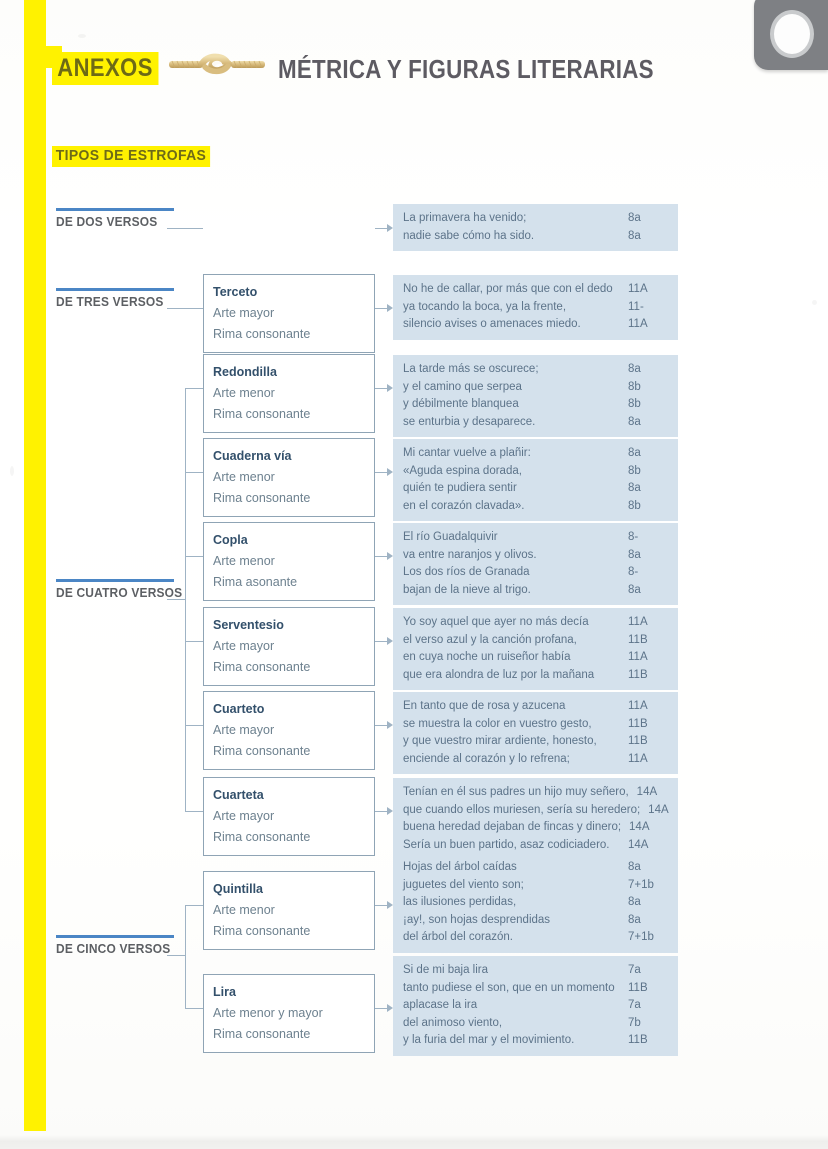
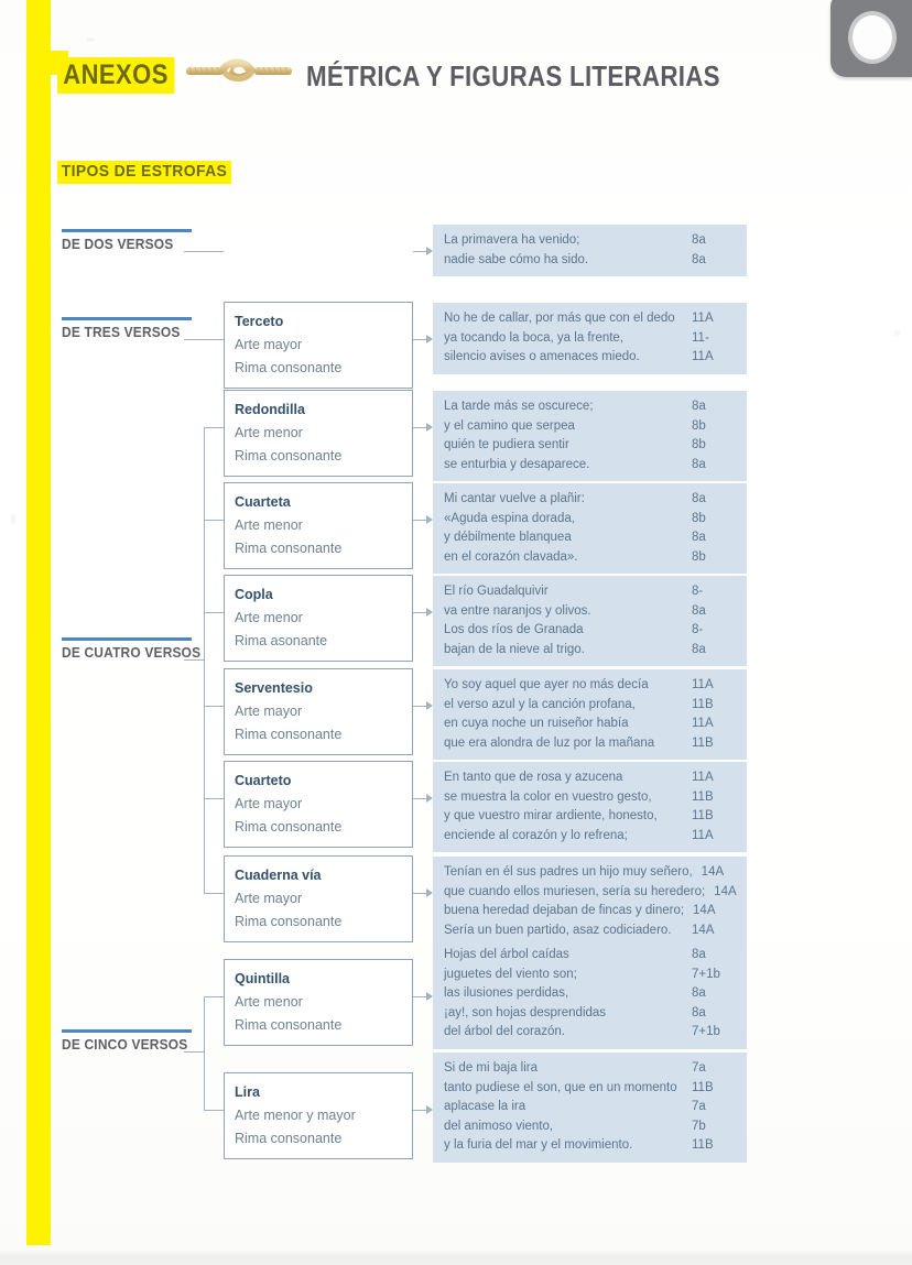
  ANEXOS MÉTRICA Y FIGURAS LITERARIAS
  TIPOS DE ESTROFAS
  DE DOS VERSOS
  DE TRES VERSOS
  DE CUATRO VERSOS
  DE CINCO VERSOS
  Terceto
  Arte mayor
  Rima consonante
  Redondilla
  Arte menor
  Rima consonante
- Cuaderna vía
+ Cuarteta
  Arte menor
  Rima consonante
  Copla
  Arte menor
  Rima asonante
  Serventesio
  Arte mayor
  Rima consonante
  Cuarteto
  Arte mayor
  Rima consonante
- Cuarteta
+ Cuaderna vía
  Arte mayor
  Rima consonante
  Quintilla
  Arte menor
  Rima consonante
  Lira
  Arte menor y mayor
  Rima consonante
  La primavera ha venido;
  8a
  nadie sabe cómo ha sido.
  8a
  No he de callar, por más que con el dedo
  11A
  ya tocando la boca, ya la frente,
  11-
  silencio avises o amenaces miedo.
  11A
  La tarde más se oscurece;
  8a
  y el camino que serpea
  8b
- y débilmente blanquea
+ quién te pudiera sentir
  8b
  se enturbia y desaparece.
  8a
  Mi cantar vuelve a plañir:
  8a
  «Aguda espina dorada,
  8b
- quién te pudiera sentir
+ y débilmente blanquea
  8a
  en el corazón clavada».
  8b
  El río Guadalquivir
  8-
  va entre naranjos y olivos.
  8a
  Los dos ríos de Granada
  8-
  bajan de la nieve al trigo.
  8a
  Yo soy aquel que ayer no más decía
  11A
  el verso azul y la canción profana,
  11B
  en cuya noche un ruiseñor había
  11A
  que era alondra de luz por la mañana
  11B
  En tanto que de rosa y azucena
  11A
  se muestra la color en vuestro gesto,
  11B
  y que vuestro mirar ardiente, honesto,
  11B
  enciende al corazón y lo refrena;
  11A
  Tenían en él sus padres un hijo muy señero,
  14A
  que cuando ellos muriesen, sería su heredero;
  14A
  buena heredad dejaban de fincas y dinero;
  14A
  Sería un buen partido, asaz codiciadero.
  14A
  Hojas del árbol caídas
  8a
  juguetes del viento son;
  7+1b
  las ilusiones perdidas,
  8a
  ¡ay!, son hojas desprendidas
  8a
  del árbol del corazón.
  7+1b
  Si de mi baja lira
  7a
  tanto pudiese el son, que en un momento
  11B
  aplacase la ira
  7a
  del animoso viento,
  7b
  y la furia del mar y el movimiento.
  11B
